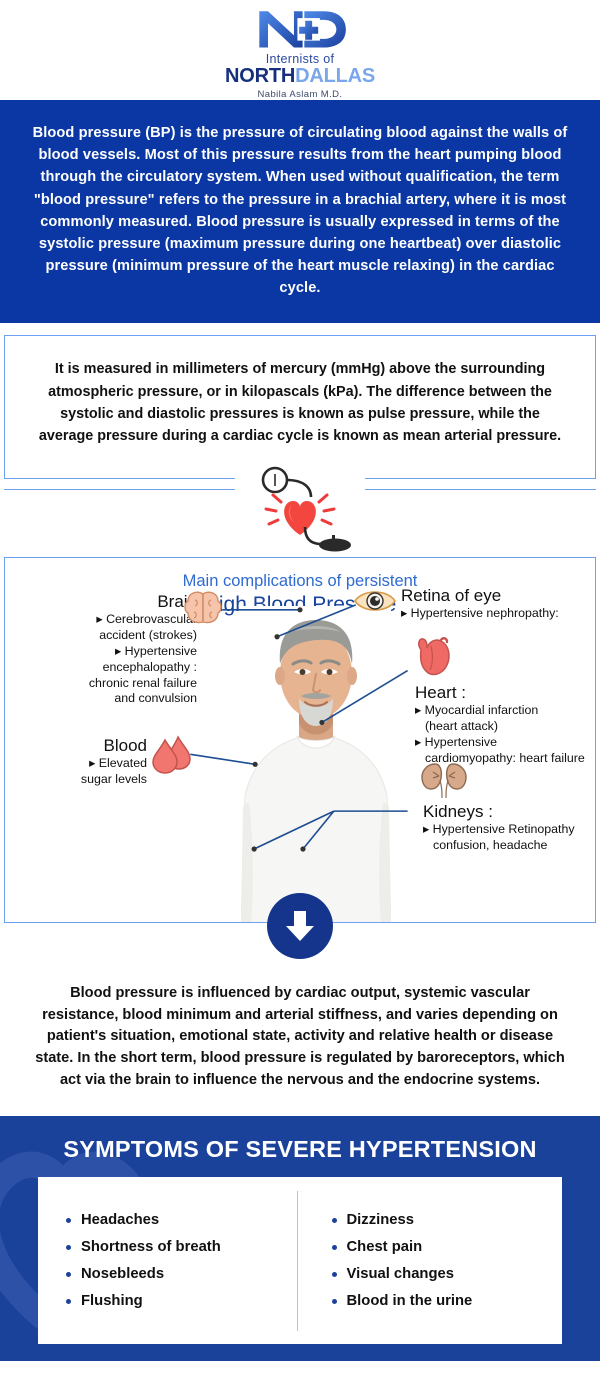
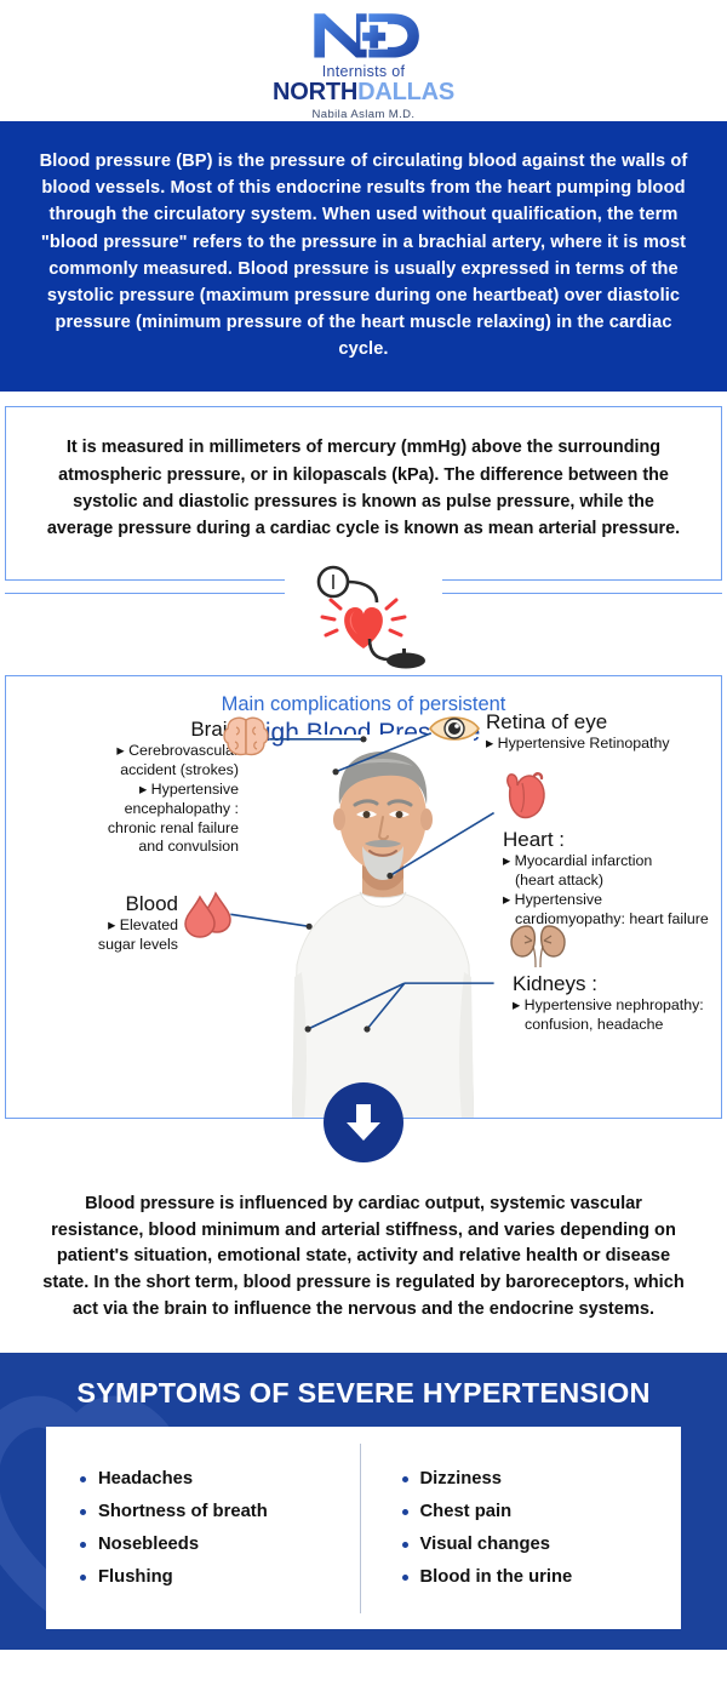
  Internists of
  NORTHDALLAS
  Nabila Aslam M.D.
- Blood pressure (BP) is the pressure of circulating blood against the walls of blood vessels. Most of this pressure results from the heart pumping blood through the circulatory system. When used without qualification, the term "blood pressure" refers to the pressure in a brachial artery, where it is most commonly measured. Blood pressure is usually expressed in terms of the systolic pressure (maximum pressure during one heartbeat) over diastolic pressure (minimum pressure of the heart muscle relaxing) in the cardiac cycle.
+ Blood pressure (BP) is the pressure of circulating blood against the walls of blood vessels. Most of this endocrine results from the heart pumping blood through the circulatory system. When used without qualification, the term "blood pressure" refers to the pressure in a brachial artery, where it is most commonly measured. Blood pressure is usually expressed in terms of the systolic pressure (maximum pressure during one heartbeat) over diastolic pressure (minimum pressure of the heart muscle relaxing) in the cardiac cycle.
  It is measured in millimeters of mercury (mmHg) above the surrounding atmospheric pressure, or in kilopascals (kPa). The difference between the systolic and diastolic pressures is known as pulse pressure, while the average pressure during a cardiac cycle is known as mean arterial pressure.
  Main complications of persistent
  Brai
  ▸ Cerebrovascula
  accident (strokes)
  ▸ Hypertensive
  encephalopathy :
  chronic renal failure
  and convulsion
  Blood
  ▸ Elevated
  sugar levels
  Retina of eye
- ▸ Hypertensive nephropathy:
+ ▸ Hypertensive Retinopathy
  Heart :
  ▸ Myocardial infarction
  (heart attack)
  ▸ Hypertensive
  cardiomyopathy: heart failure
  Kidneys :
- ▸ Hypertensive Retinopathy
+ ▸ Hypertensive nephropathy:
  confusion, headache
  Blood pressure is influenced by cardiac output, systemic vascular resistance, blood minimum and arterial stiffness, and varies depending on patient's situation, emotional state, activity and relative health or disease state. In the short term, blood pressure is regulated by baroreceptors, which act via the brain to influence the nervous and the endocrine systems.
  SYMPTOMS OF SEVERE HYPERTENSION
  Headaches
  Shortness of breath
  Nosebleeds
  Flushing
  Dizziness
  Chest pain
  Visual changes
  Blood in the urine
